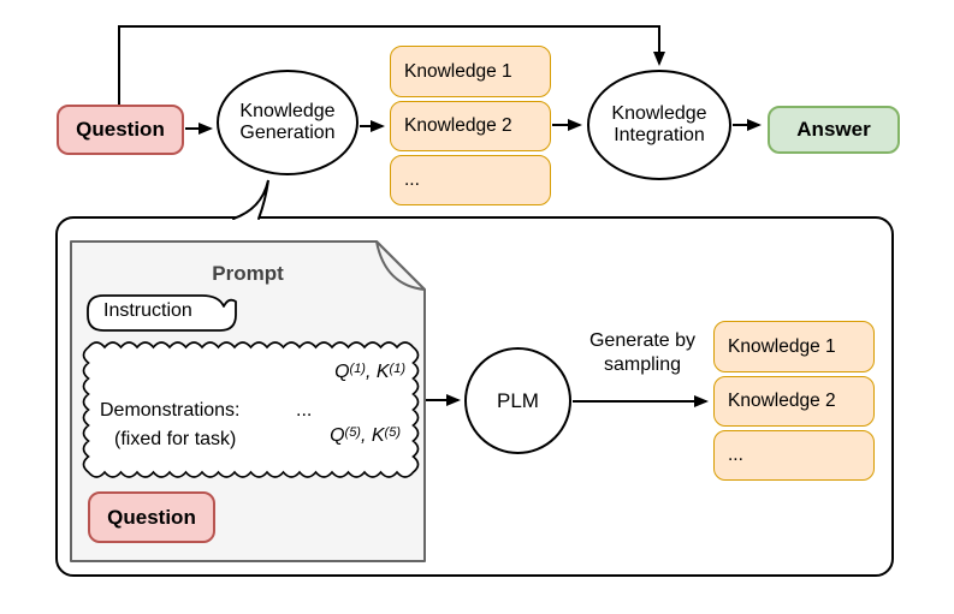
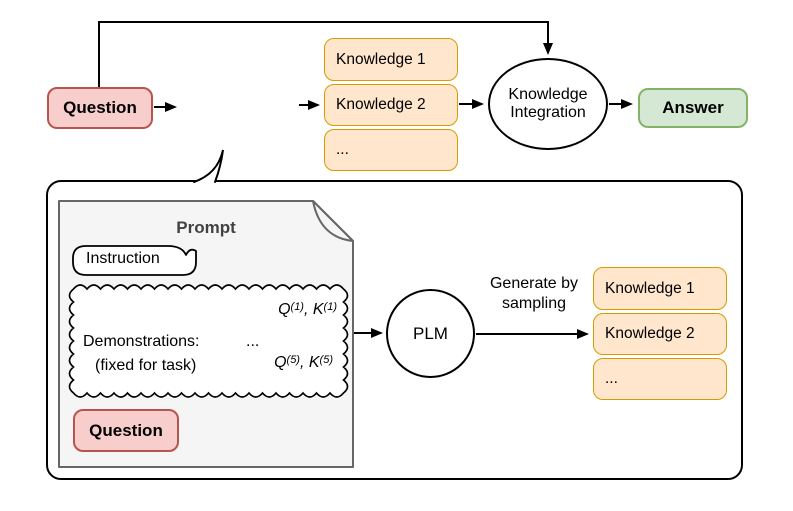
  Question
- Knowledge Generation
  Knowledge 1
  Knowledge 2
  ...
  Knowledge Integration
  Answer
  Prompt
  Instruction
  Q(1), K(1)
  Demonstrations:
  ...
  (fixed for task)
  Q(5), K(5)
  Question
  PLM
  Generate by
  sampling
  Knowledge 1
  Knowledge 2
  ...
